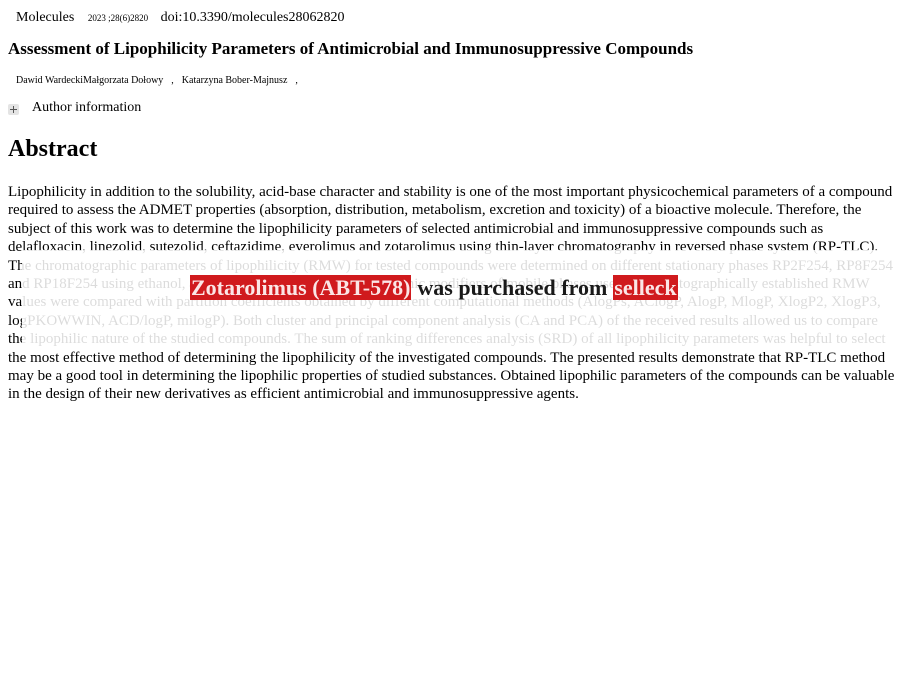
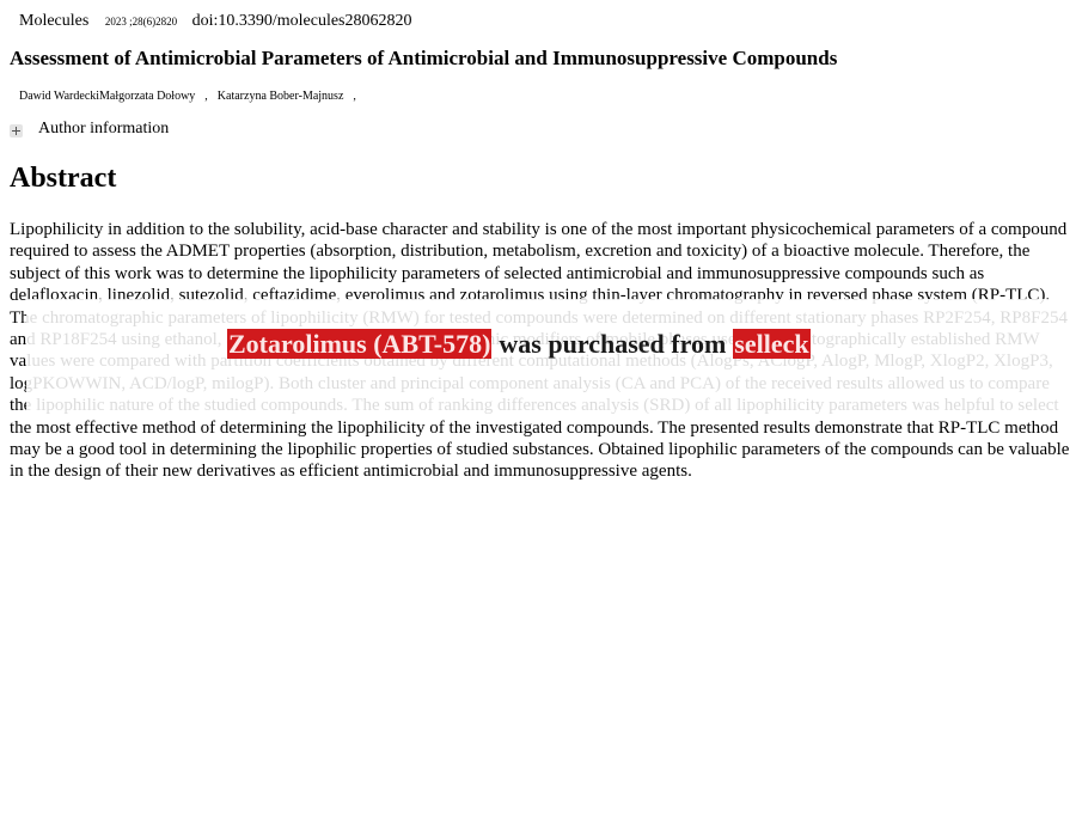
  Molecules 2023 ;28(6)2820 doi:10.3390/molecules28062820
- Assessment of Lipophilicity Parameters of Antimicrobial and Immunosuppressive Compounds
+ Assessment of Antimicrobial Parameters of Antimicrobial and Immunosuppressive Compounds
  Dawid WardeckiMałgorzata Dołowy , Katarzyna Bober-Majnusz ,
  Author information
  Abstract
  Lipophilicity in addition to the solubility, acid-base character and stability is one of the most important physicochemical parameters of a compound required to assess the ADMET properties (absorption, distribution, metabolism, excretion and toxicity) of a bioactive molecule. Therefore, the subject of this work was to determine the lipophilicity parameters of selected antimicrobial and immunosuppressive compounds such as delafloxacin, linezolid, sutezolid, ceftazidime, everolimus and zotarolimus using thin-layer chromatography in reversed phase system (RP-TLC). The chromatographic parameters of lipophilicity (RMW) for tested compounds were determined on different stationary phases RP2F254, RP8F254 and RP18F254 using ethanol,ic modifiers of mobile phases ustographically established RMW values were compared with partition coefficients obtained by different computational methods (AlogPs, AClogP, AlogP, MlogP, XlogP2, XlogP3, logPKOWWIN, ACD/logP, milogP). Both cluster and principal component analysis (CA and PCA) of the received results allowed us to compare the lipophilic nature of the studied compounds. The sum of ranking differences analysis (SRD) of all lipophilicity parameters was helpful to select the most effective method of determining the lipophilicity of the investigated compounds. The presented results demonstrate that RP-TLC method may be a good tool in determining the lipophilic properties of studied substances. Obtained lipophilic parameters of the compounds can be valuable in the design of their new derivatives as efficient antimicrobial and immunosuppressive agents.
  Zotarolimus (ABT-578) was purchased from selleck
